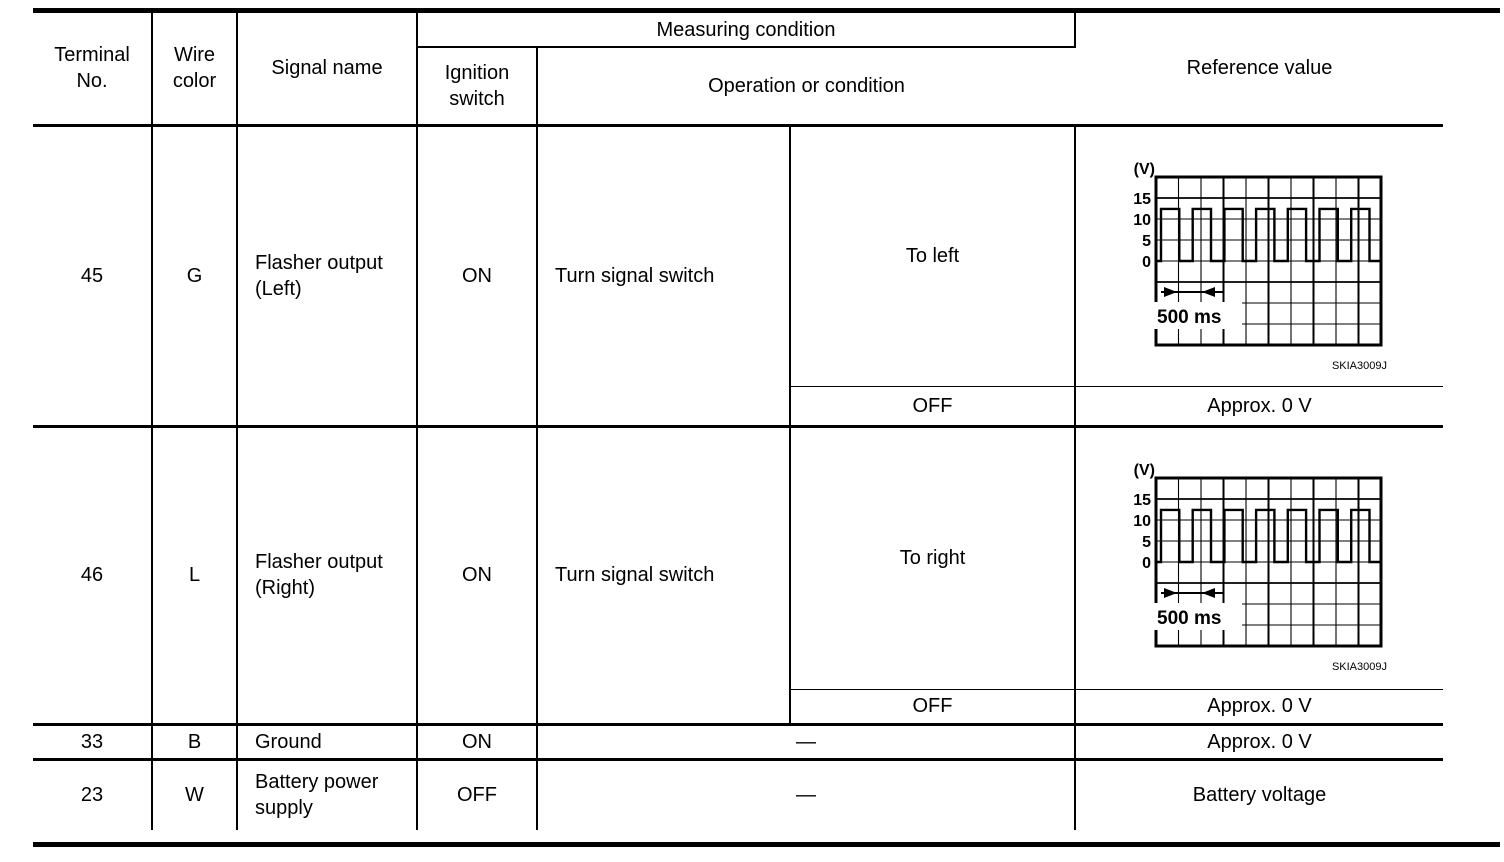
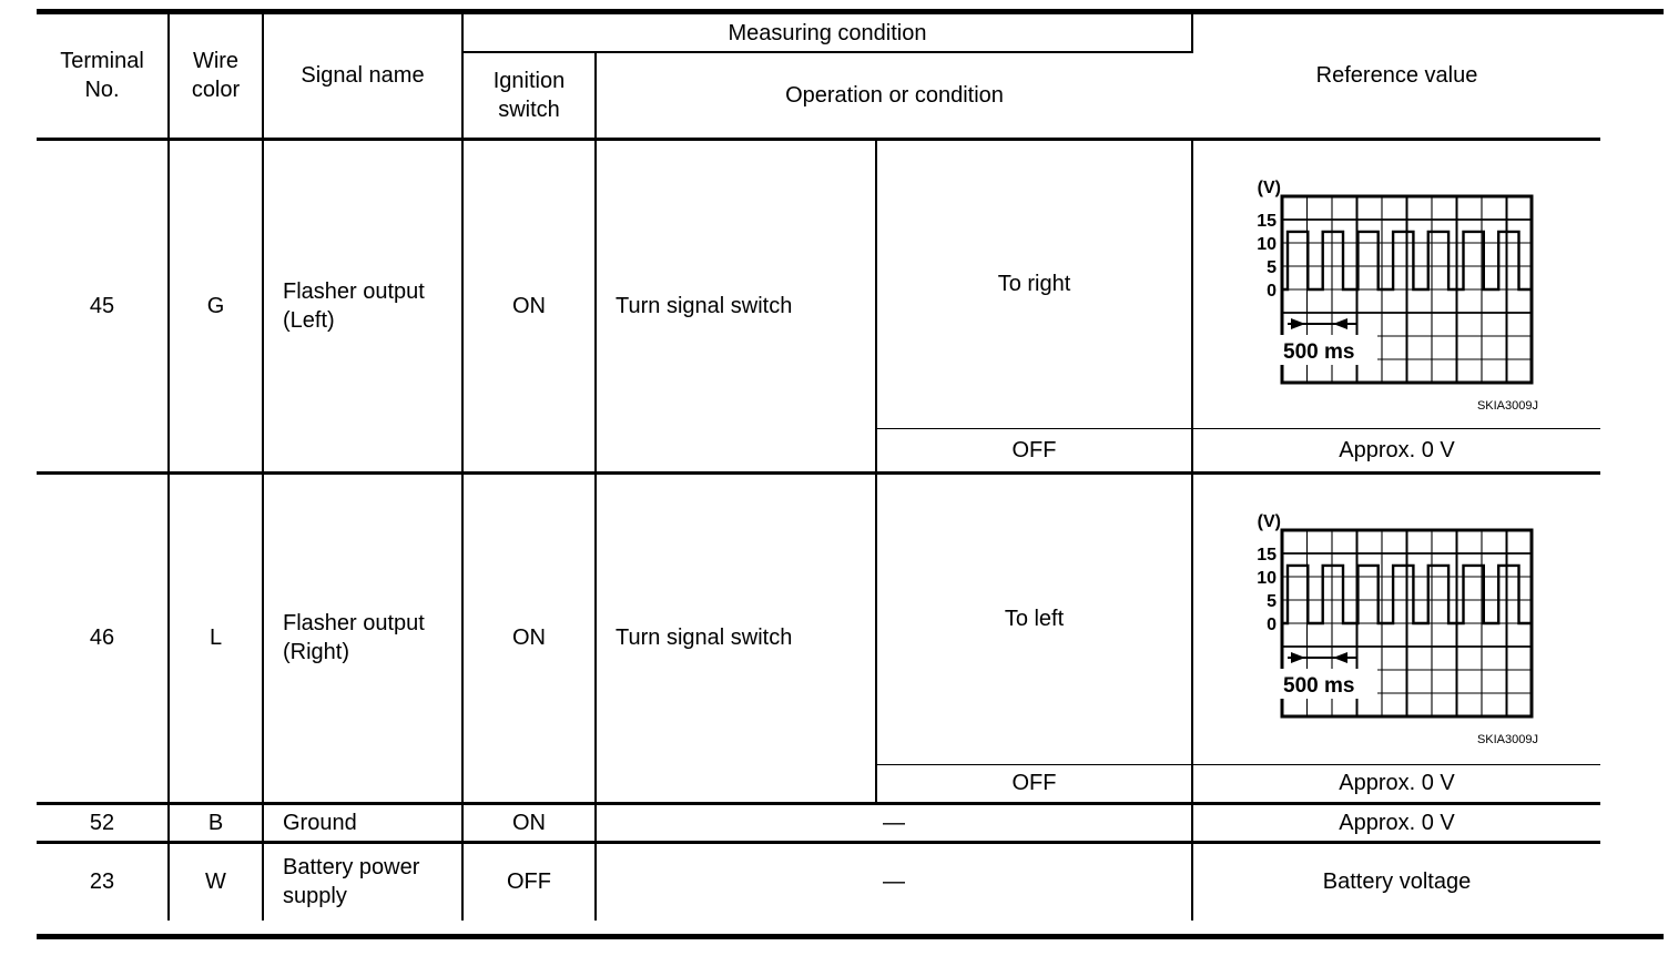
  Terminal No.	Wire color	Signal name	Measuring condition	Reference value
  Ignition switch	Operation or condition
- 45	G	Flasher output (Left)	ON	Turn signal switch	To left	500 ms (V) 15 10 5 0 SKIA3009J
+ 45	G	Flasher output (Left)	ON	Turn signal switch	To right	500 ms (V) 15 10 5 0 SKIA3009J
  OFF	Approx. 0 V
- 46	L	Flasher output (Right)	ON	Turn signal switch	To right	500 ms (V) 15 10 5 0 SKIA3009J
+ 46	L	Flasher output (Right)	ON	Turn signal switch	To left	500 ms (V) 15 10 5 0 SKIA3009J
  OFF	Approx. 0 V
- 33	B	Ground	ON	—	Approx. 0 V
+ 52	B	Ground	ON	—	Approx. 0 V
  23	W	Battery power supply	OFF	—	Battery voltage
